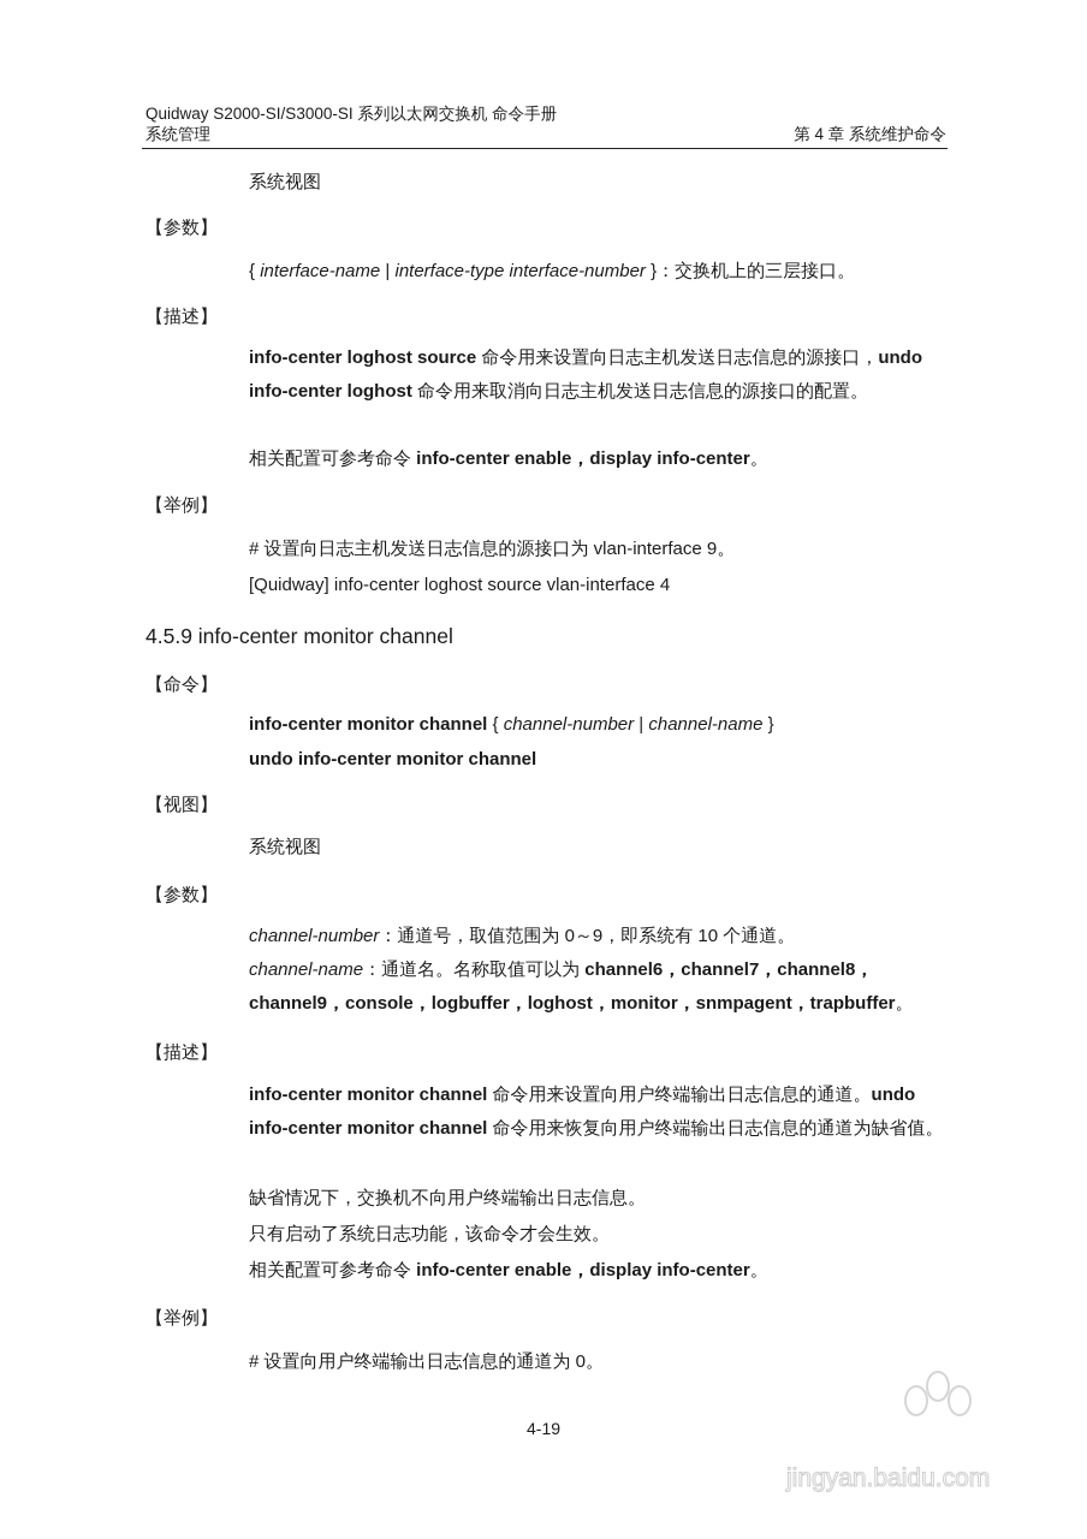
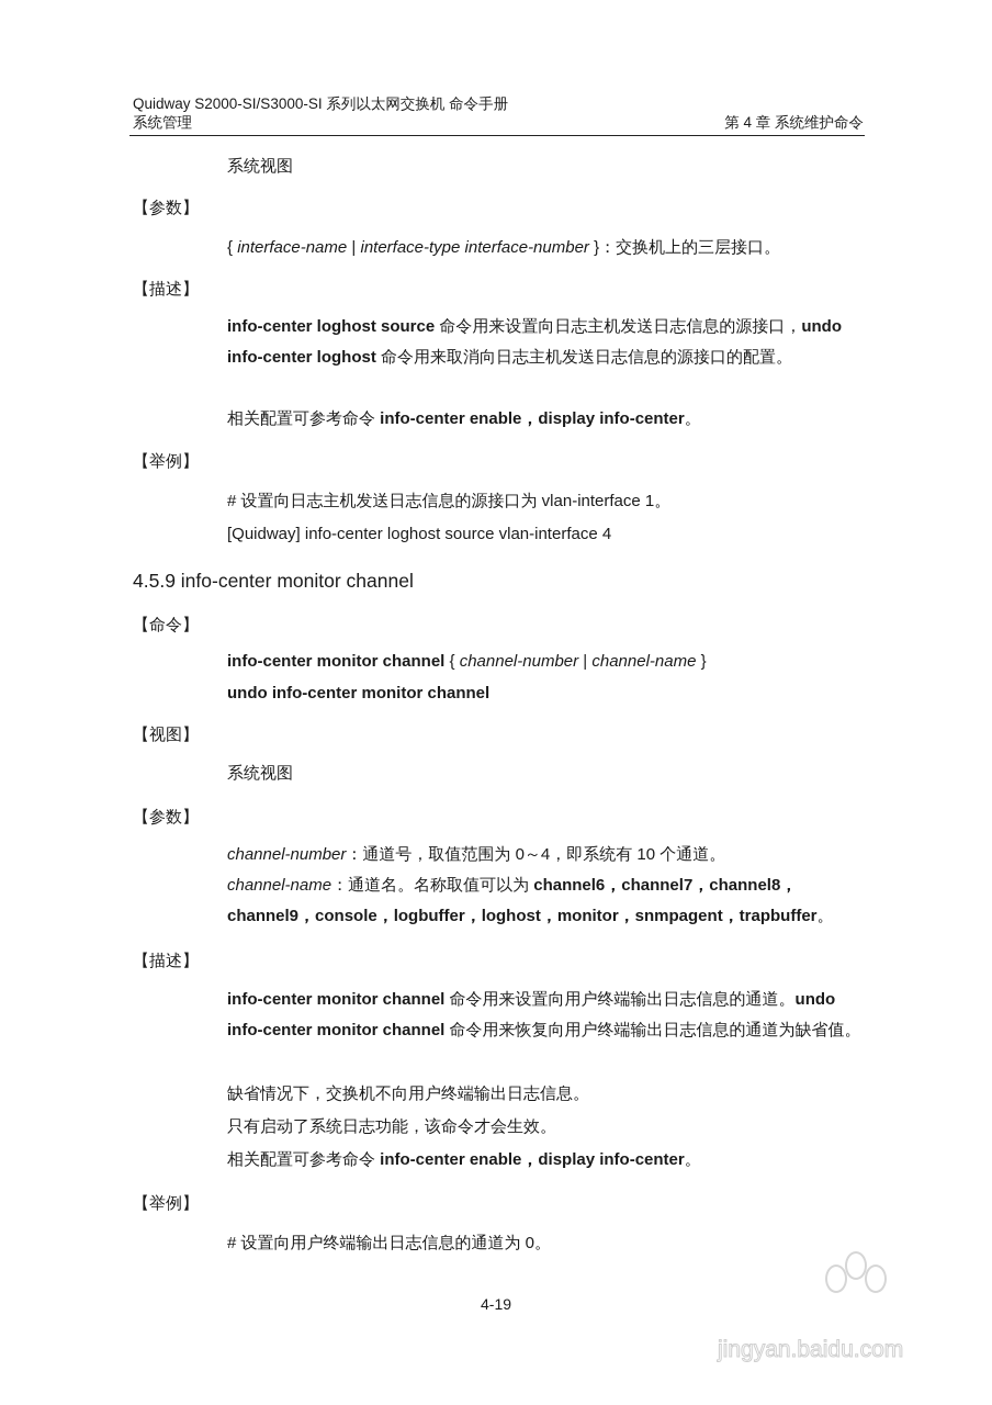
  Quidway S2000-SI/S3000-SI 系列以太网交换机 命令手册
  系统管理
  第 4 章 系统维护命令
  系统视图
  【参数】
  { interface-name | interface-type interface-number }：交换机上的三层接口。
  【描述】
  info-center loghost source 命令用来设置向日志主机发送日志信息的源接口，undo info-center loghost 命令用来取消向日志主机发送日志信息的源接口的配置。
  相关配置可参考命令 info-center enable，display info-center。
  【举例】
- # 设置向日志主机发送日志信息的源接口为 vlan-interface 9。
+ # 设置向日志主机发送日志信息的源接口为 vlan-interface 1。
  [Quidway] info-center loghost source vlan-interface 4
  4.5.9 info-center monitor channel
  【命令】
  info-center monitor channel { channel-number | channel-name }
  undo info-center monitor channel
  【视图】
  系统视图
  【参数】
- channel-number：通道号，取值范围为 0～9，即系统有 10 个通道。
+ channel-number：通道号，取值范围为 0～4，即系统有 10 个通道。
  channel-name：通道名。名称取值可以为 channel6，channel7，channel8，channel9，console，logbuffer，loghost，monitor，snmpagent，trapbuffer。
  【描述】
  info-center monitor channel 命令用来设置向用户终端输出日志信息的通道。undo info-center monitor channel 命令用来恢复向用户终端输出日志信息的通道为缺省值。
  缺省情况下，交换机不向用户终端输出日志信息。
  只有启动了系统日志功能，该命令才会生效。
  相关配置可参考命令 info-center enable，display info-center。
  【举例】
  # 设置向用户终端输出日志信息的通道为 0。
  4-19
  jingyan.baidu.com
